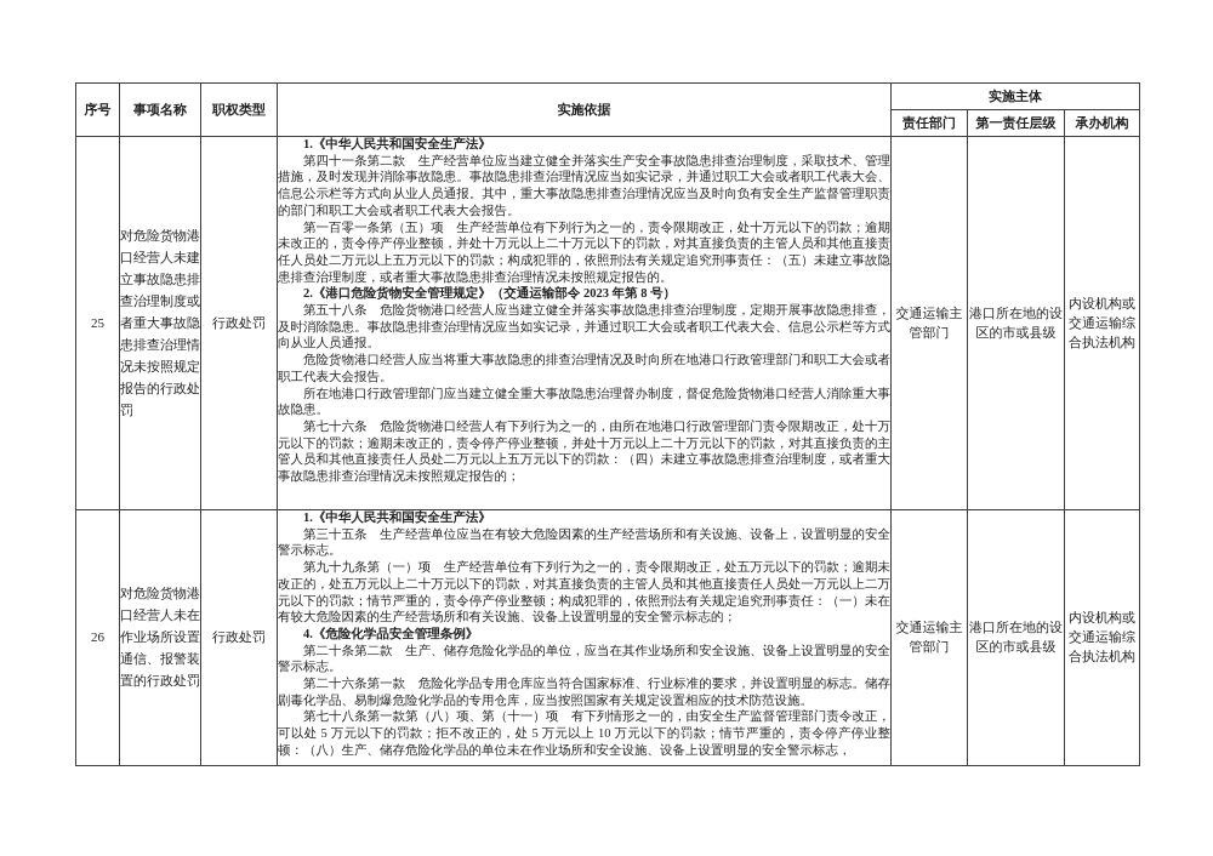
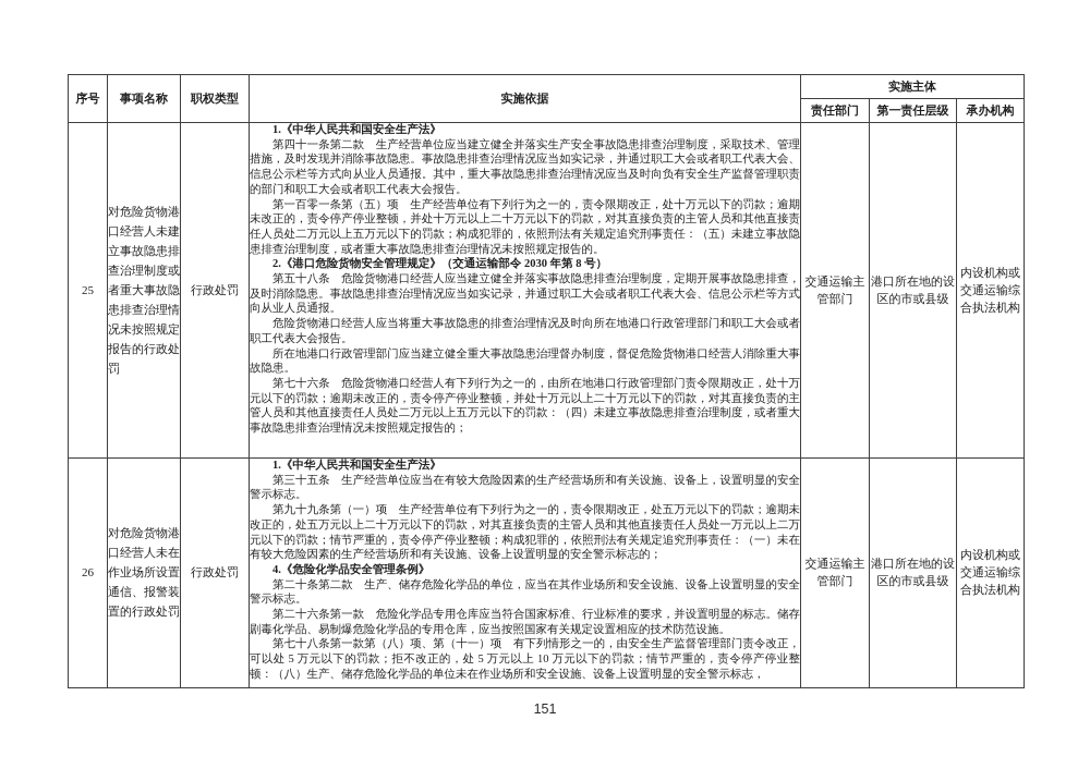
  序号	事项名称	职权类型	实施依据	实施主体
  责任部门	第一责任层级	承办机构
- 25	对危险货物港口经营人未建立事故隐患排查治理制度或者重大事故隐患排查治理情况未按照规定报告的行政处罚	行政处罚	1.《中华人民共和国安全生产法》第四十一条第二款 生产经营单位应当建立健全并落实生产安全事故隐患排查治理制度，采取技术、管理措施，及时发现并消除事故隐患。事故隐患排查治理情况应当如实记录，并通过职工大会或者职工代表大会、信息公示栏等方式向从业人员通报。其中，重大事故隐患排查治理情况应当及时向负有安全生产监督管理职责的部门和职工大会或者职工代表大会报告。第一百零一条第（五）项 生产经营单位有下列行为之一的，责令限期改正，处十万元以下的罚款；逾期未改正的，责令停产停业整顿，并处十万元以上二十万元以下的罚款，对其直接负责的主管人员和其他直接责任人员处二万元以上五万元以下的罚款；构成犯罪的，依照刑法有关规定追究刑事责任：（五）未建立事故隐患排查治理制度，或者重大事故隐患排查治理情况未按照规定报告的。2.《港口危险货物安全管理规定》（交通运输部令 2023 年第 8 号）第五十八条 危险货物港口经营人应当建立健全并落实事故隐患排查治理制度，定期开展事故隐患排查，及时消除隐患。事故隐患排查治理情况应当如实记录，并通过职工大会或者职工代表大会、信息公示栏等方式向从业人员通报。危险货物港口经营人应当将重大事故隐患的排查治理情况及时向所在地港口行政管理部门和职工大会或者职工代表大会报告。所在地港口行政管理部门应当建立健全重大事故隐患治理督办制度，督促危险货物港口经营人消除重大事故隐患。第七十六条 危险货物港口经营人有下列行为之一的，由所在地港口行政管理部门责令限期改正，处十万元以下的罚款；逾期未改正的，责令停产停业整顿，并处十万元以上二十万元以下的罚款，对其直接负责的主管人员和其他直接责任人员处二万元以上五万元以下的罚款：（四）未建立事故隐患排查治理制度，或者重大事故隐患排查治理情况未按照规定报告的；	交通运输主管部门	港口所在地的设区的市或县级	内设机构或交通运输综合执法机构
+ 25	对危险货物港口经营人未建立事故隐患排查治理制度或者重大事故隐患排查治理情况未按照规定报告的行政处罚	行政处罚	1.《中华人民共和国安全生产法》第四十一条第二款 生产经营单位应当建立健全并落实生产安全事故隐患排查治理制度，采取技术、管理措施，及时发现并消除事故隐患。事故隐患排查治理情况应当如实记录，并通过职工大会或者职工代表大会、信息公示栏等方式向从业人员通报。其中，重大事故隐患排查治理情况应当及时向负有安全生产监督管理职责的部门和职工大会或者职工代表大会报告。第一百零一条第（五）项 生产经营单位有下列行为之一的，责令限期改正，处十万元以下的罚款；逾期未改正的，责令停产停业整顿，并处十万元以上二十万元以下的罚款，对其直接负责的主管人员和其他直接责任人员处二万元以上五万元以下的罚款；构成犯罪的，依照刑法有关规定追究刑事责任：（五）未建立事故隐患排查治理制度，或者重大事故隐患排查治理情况未按照规定报告的。2.《港口危险货物安全管理规定》（交通运输部令 2030 年第 8 号）第五十八条 危险货物港口经营人应当建立健全并落实事故隐患排查治理制度，定期开展事故隐患排查，及时消除隐患。事故隐患排查治理情况应当如实记录，并通过职工大会或者职工代表大会、信息公示栏等方式向从业人员通报。危险货物港口经营人应当将重大事故隐患的排查治理情况及时向所在地港口行政管理部门和职工大会或者职工代表大会报告。所在地港口行政管理部门应当建立健全重大事故隐患治理督办制度，督促危险货物港口经营人消除重大事故隐患。第七十六条 危险货物港口经营人有下列行为之一的，由所在地港口行政管理部门责令限期改正，处十万元以下的罚款；逾期未改正的，责令停产停业整顿，并处十万元以上二十万元以下的罚款，对其直接负责的主管人员和其他直接责任人员处二万元以上五万元以下的罚款：（四）未建立事故隐患排查治理制度，或者重大事故隐患排查治理情况未按照规定报告的；	交通运输主管部门	港口所在地的设区的市或县级	内设机构或交通运输综合执法机构
  26	对危险货物港口经营人未在作业场所设置通信、报警装置的行政处罚	行政处罚	1.《中华人民共和国安全生产法》第三十五条 生产经营单位应当在有较大危险因素的生产经营场所和有关设施、设备上，设置明显的安全警示标志。第九十九条第（一）项 生产经营单位有下列行为之一的，责令限期改正，处五万元以下的罚款；逾期未改正的，处五万元以上二十万元以下的罚款，对其直接负责的主管人员和其他直接责任人员处一万元以上二万元以下的罚款；情节严重的，责令停产停业整顿；构成犯罪的，依照刑法有关规定追究刑事责任：（一）未在有较大危险因素的生产经营场所和有关设施、设备上设置明显的安全警示标志的；4.《危险化学品安全管理条例》第二十条第二款 生产、储存危险化学品的单位，应当在其作业场所和安全设施、设备上设置明显的安全警示标志。第二十六条第一款 危险化学品专用仓库应当符合国家标准、行业标准的要求，并设置明显的标志。储存剧毒化学品、易制爆危险化学品的专用仓库，应当按照国家有关规定设置相应的技术防范设施。第七十八条第一款第（八）项、第（十一）项 有下列情形之一的，由安全生产监督管理部门责令改正，可以处 5 万元以下的罚款；拒不改正的，处 5 万元以上 10 万元以下的罚款；情节严重的，责令停产停业整顿：（八）生产、储存危险化学品的单位未在作业场所和安全设施、设备上设置明显的安全警示标志，	交通运输主管部门	港口所在地的设区的市或县级	内设机构或交通运输综合执法机构
+ 151
